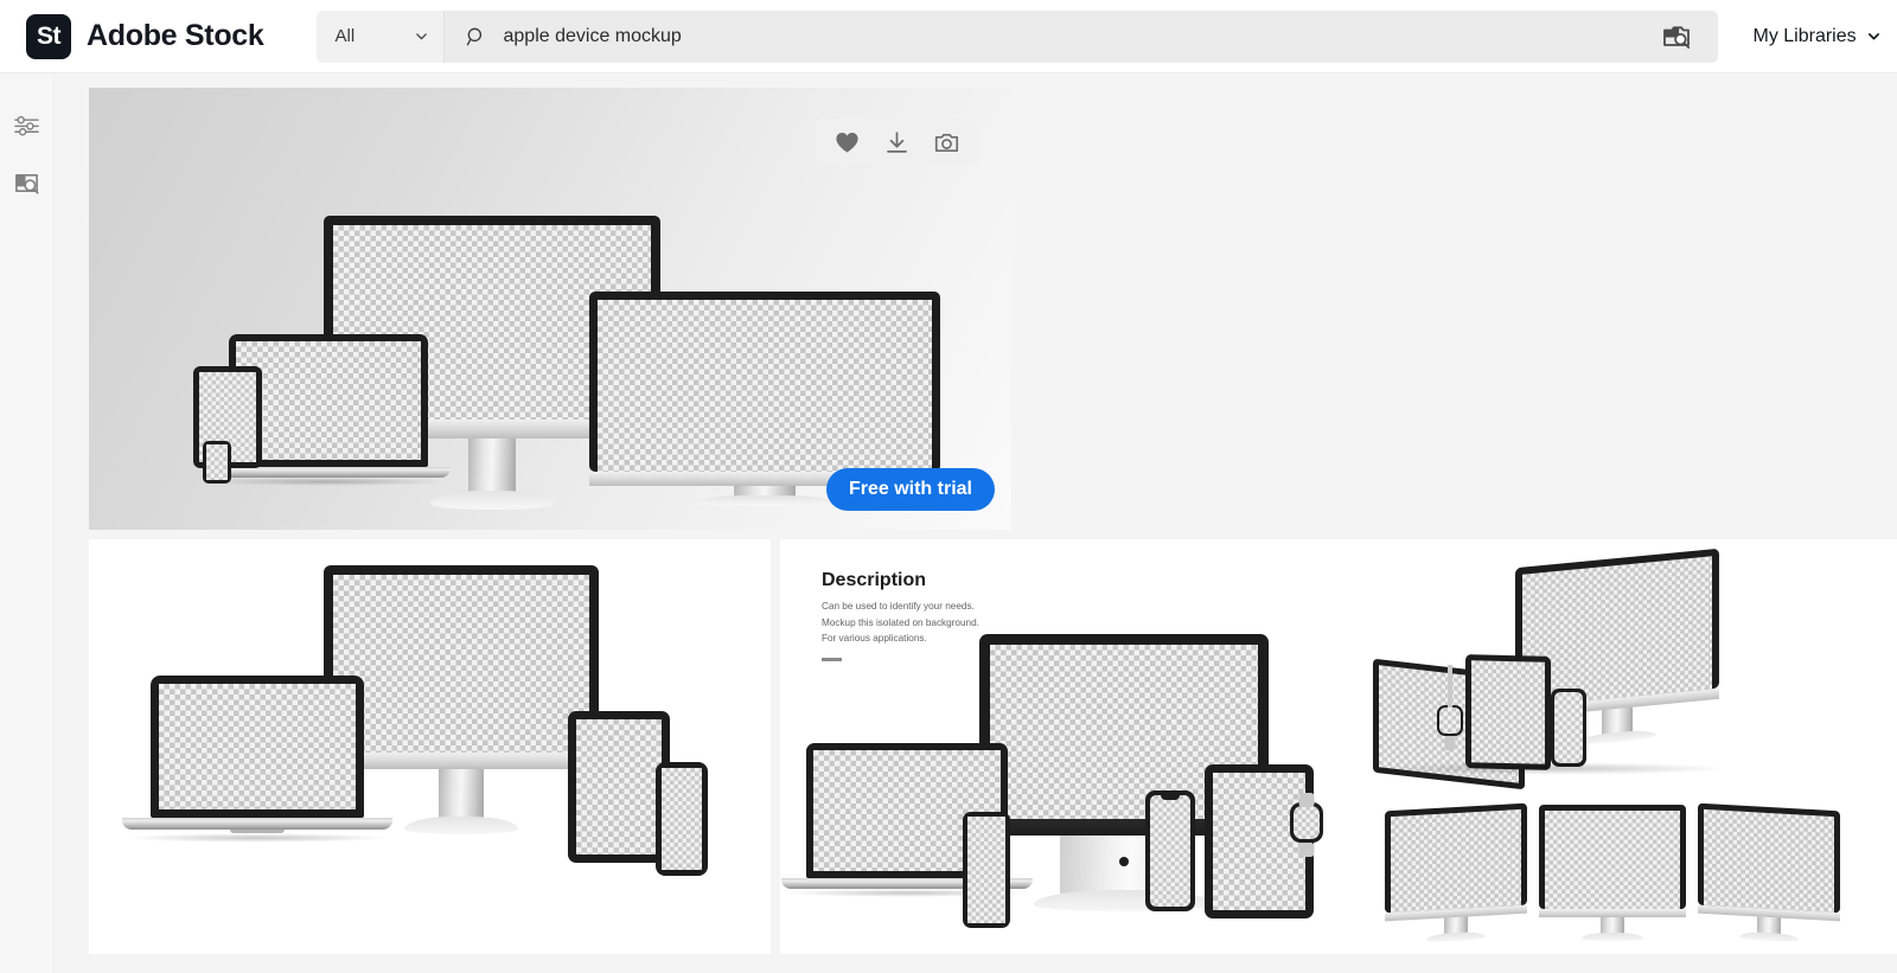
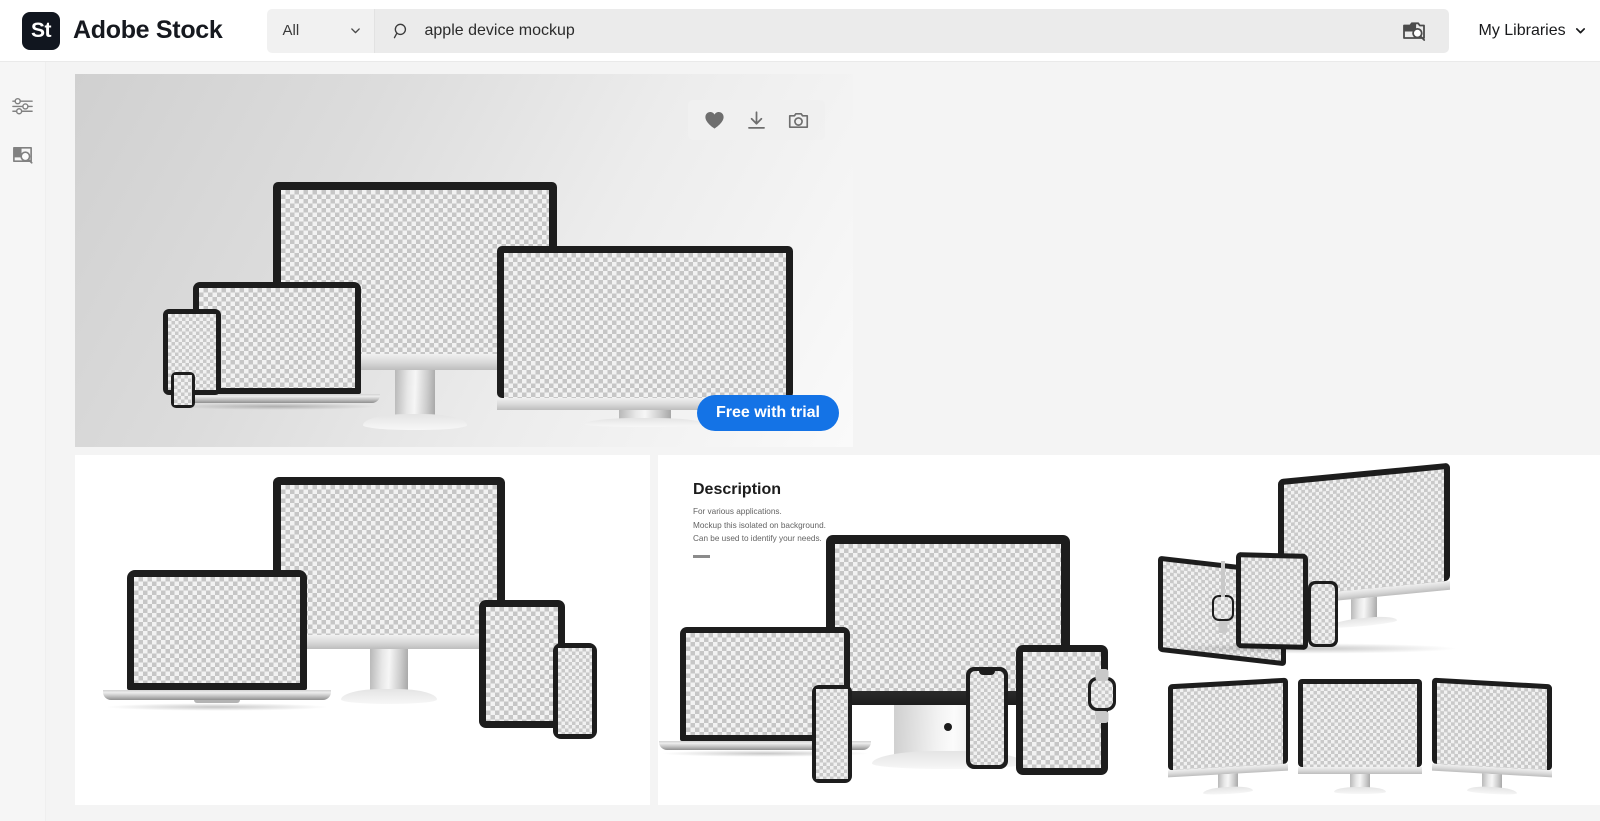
  St
  Adobe Stock
  All
  apple device mockup
  My Libraries
  Free with trial
  Description
- Can be used to identify your needs.
+ For various applications.
  Mockup this isolated on background.
- For various applications.
+ Can be used to identify your needs.
